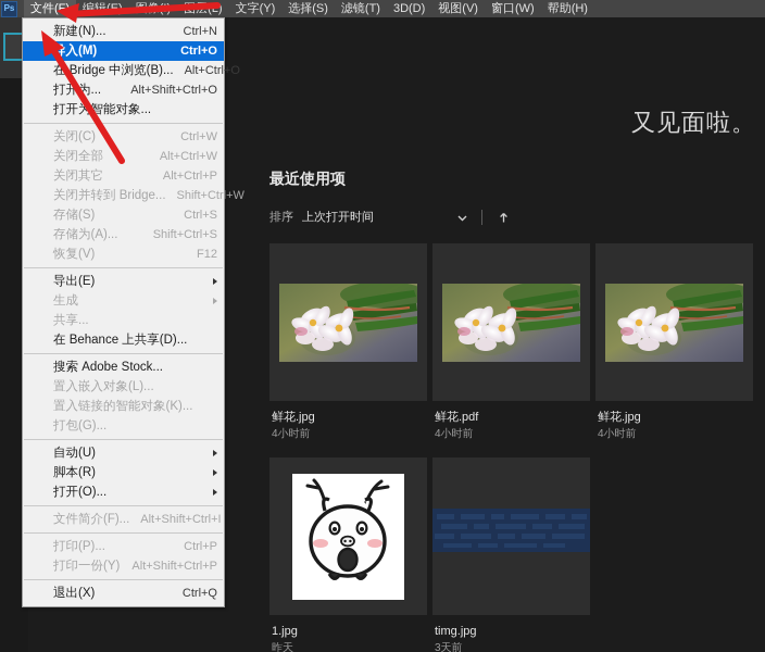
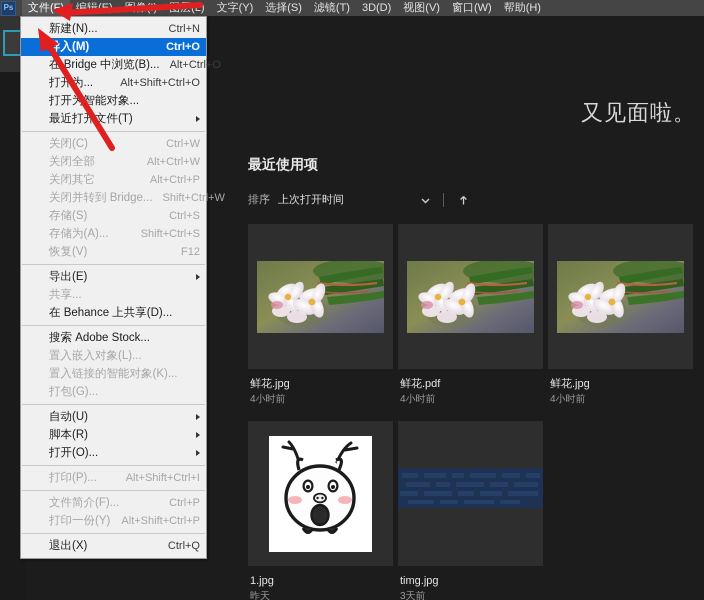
  Ps
  文件(F
  文字(Y)
  选择(S)
  滤镜(T)
  3D(D)
  视图(V)
  窗口(W)
  帮助(H)
  又见面啦。
  最近使用项
  排序
  上次打开时间
  鲜花.jpg
  4小时前
  鲜花.pdf
  4小时前
  鲜花.jpg
  4小时前
  1.jpg
  昨天
  timg.jpg
  3天前
  新建(N)...
  Ctrl+N
  导入(M)
  Ctrl+O
  在 Bridge 中浏览(B)...
  Alt+Ctrl+O
  打开为...
  Alt+Shift+Ctrl+O
  打开为智能对象...
+ 最近打开文件(T)
  关闭(C)
  Ctrl+W
  关闭全部
  Alt+Ctrl+W
  关闭其它
  Alt+Ctrl+P
  关闭并转到 Bridge...
  Shift+Ctrl+W
  存储(S)
  Ctrl+S
  存储为(A)...
  Shift+Ctrl+S
  恢复(V)
  F12
  导出(E)
- 生成
  共享...
  在 Behance 上共享(D)...
  搜索 Adobe Stock...
  置入嵌入对象(L)...
  置入链接的智能对象(K)...
  打包(G)...
  自动(U)
  脚本(R)
  打开(O)...
- 文件简介(F)...
+ 打印(P)...
  Alt+Shift+Ctrl+I
- 打印(P)...
+ 文件简介(F)...
  Ctrl+P
  打印一份(Y)
  Alt+Shift+Ctrl+P
  退出(X)
  Ctrl+Q
